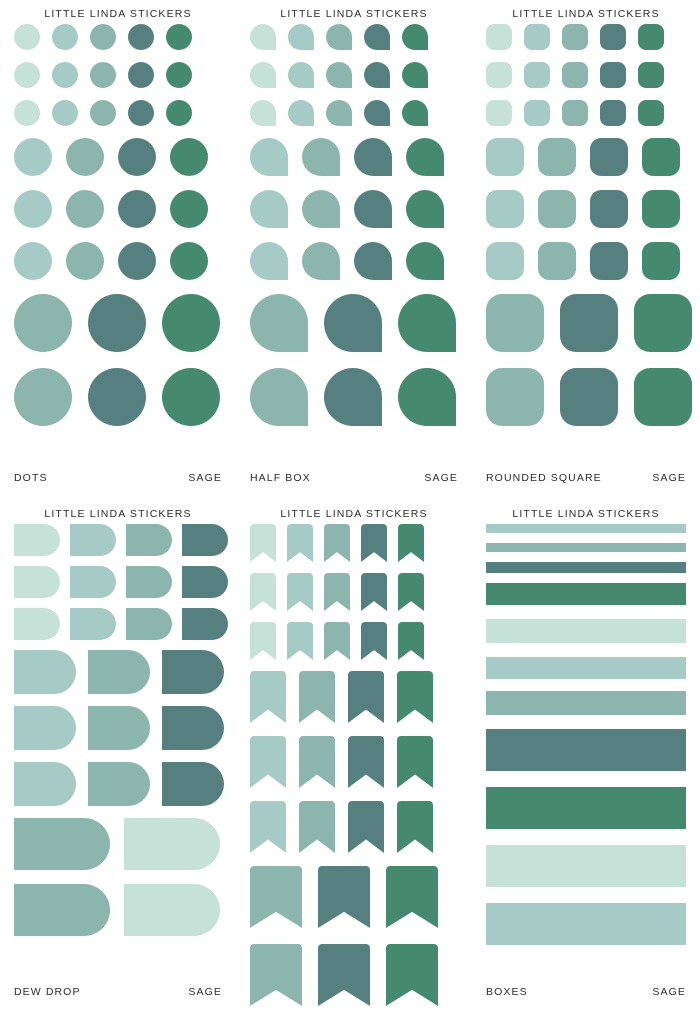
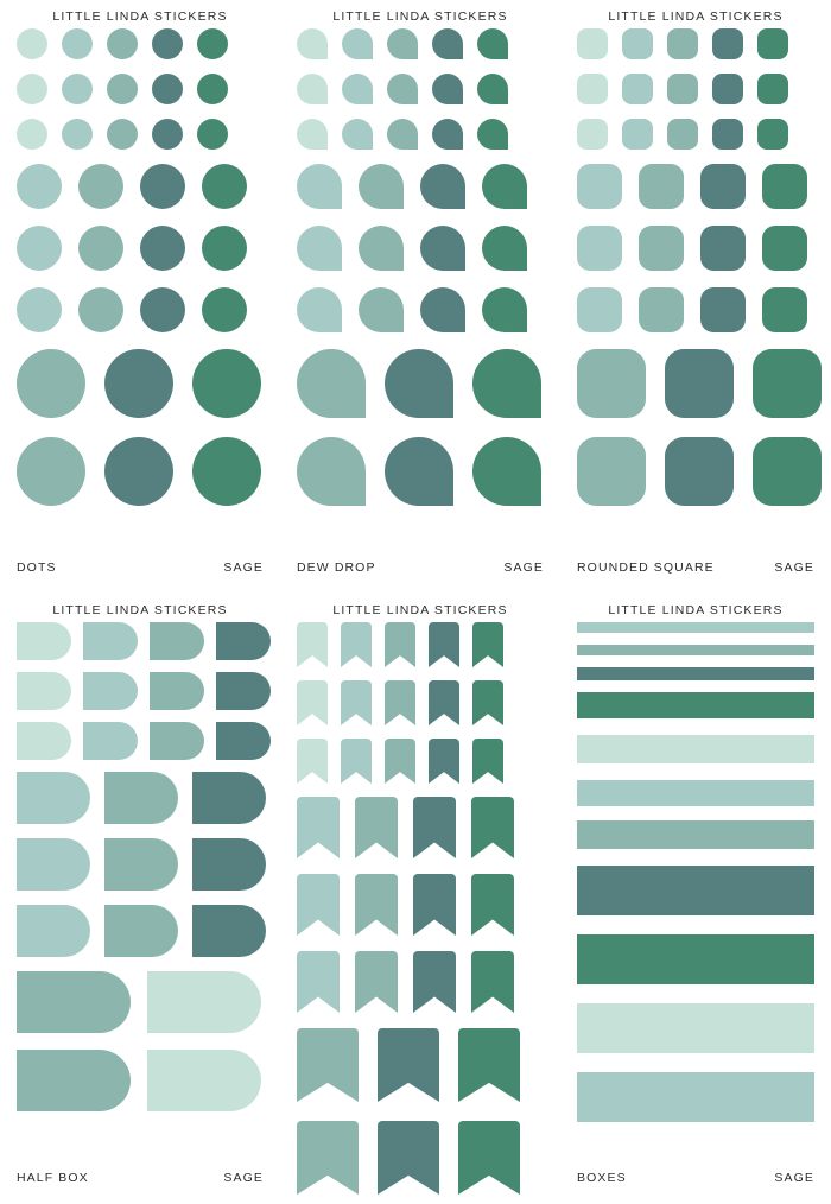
  LITTLE LINDA STICKERS
  DOTS
  SAGE
  LITTLE LINDA STICKERS
- HALF BOX
+ DEW DROP
  SAGE
  LITTLE LINDA STICKERS
  ROUNDED SQUARE
  SAGE
  LITTLE LINDA STICKERS
- DEW DROP
+ HALF BOX
  SAGE
  LITTLE LINDA STICKERS
  LITTLE LINDA STICKERS
  BOXES
  SAGE
